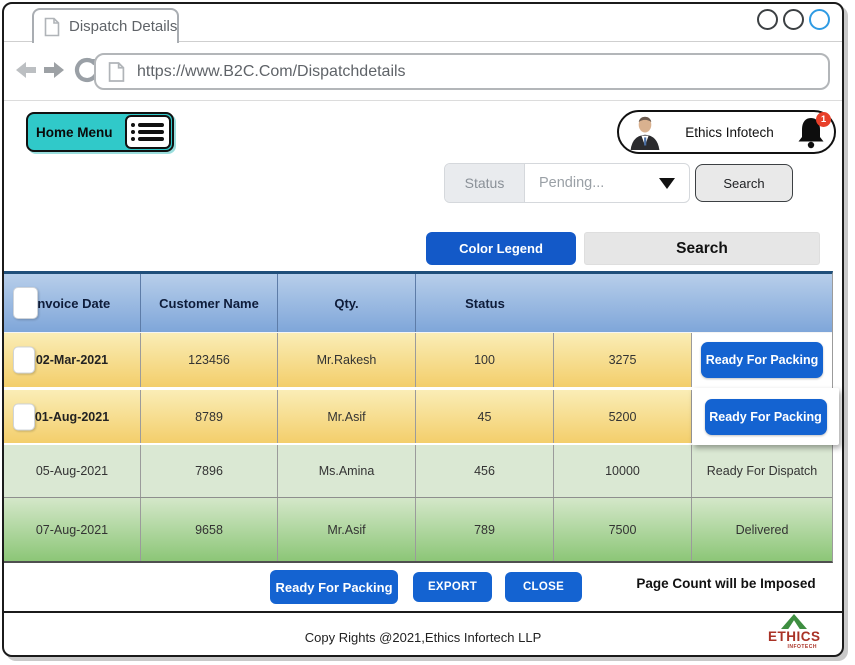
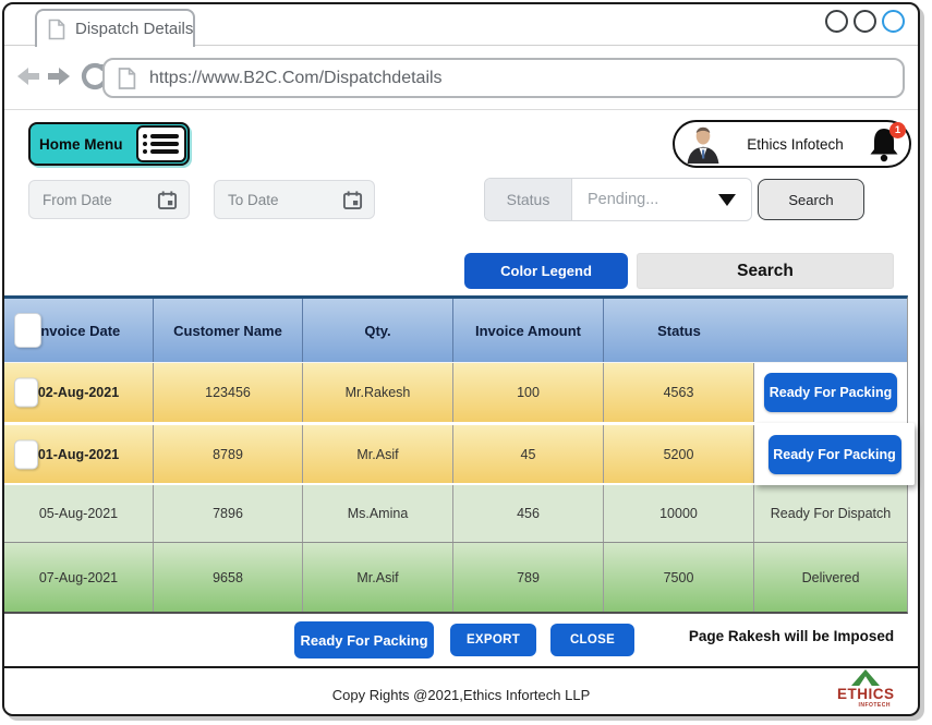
  Dispatch Details
  https://www.B2C.Com/Dispatchdetails
  Home Menu
  Ethics Infotech
  1
+ From Date
+ To Date
  Status
  Pending...
  Search
  Color Legend
  Search
  nvoice Date
  Customer Name
  Qty.
+ Invoice Amount
  Status
- 02-Mar-2021
+ 02-Aug-2021
  123456
  Mr.Rakesh
  100
- 3275
+ 4563
  Ready For Packing
  01-Aug-2021
  8789
  Mr.Asif
  45
  5200
  Ready For Packing
  05-Aug-2021
  7896
  Ms.Amina
  456
  10000
  Ready For Dispatch
  07-Aug-2021
  9658
  Mr.Asif
  789
  7500
  Delivered
  Ready For Packing
  EXPORT
  CLOSE
- Page Count will be Imposed
+ Page Rakesh will be Imposed
  Copy Rights @2021,Ethics Infortech LLP
  ETHICS
